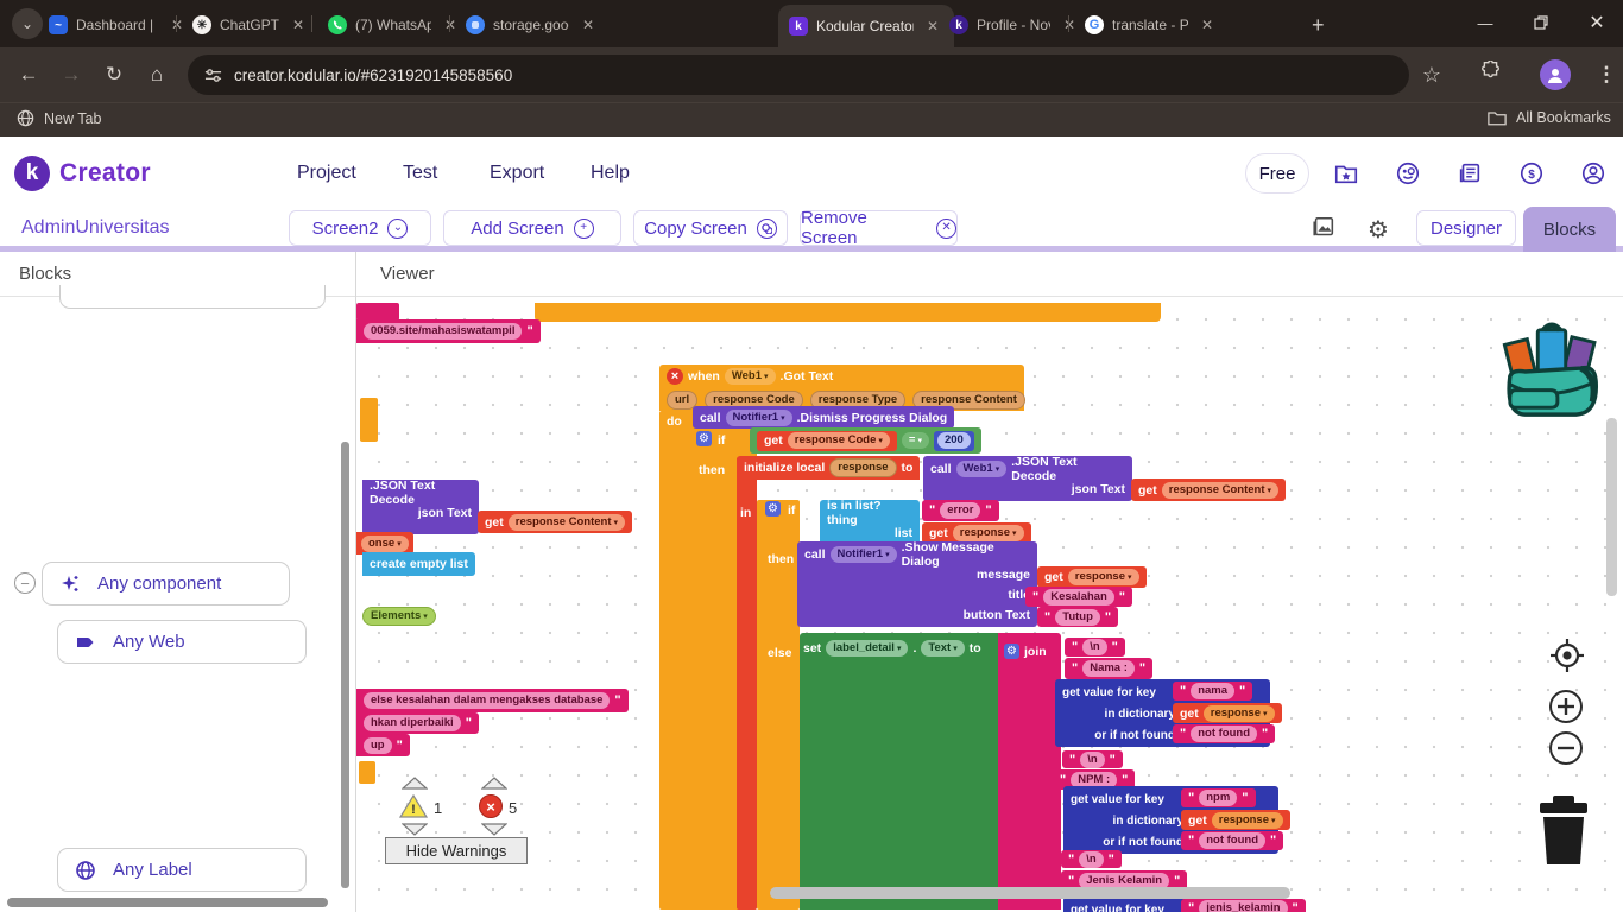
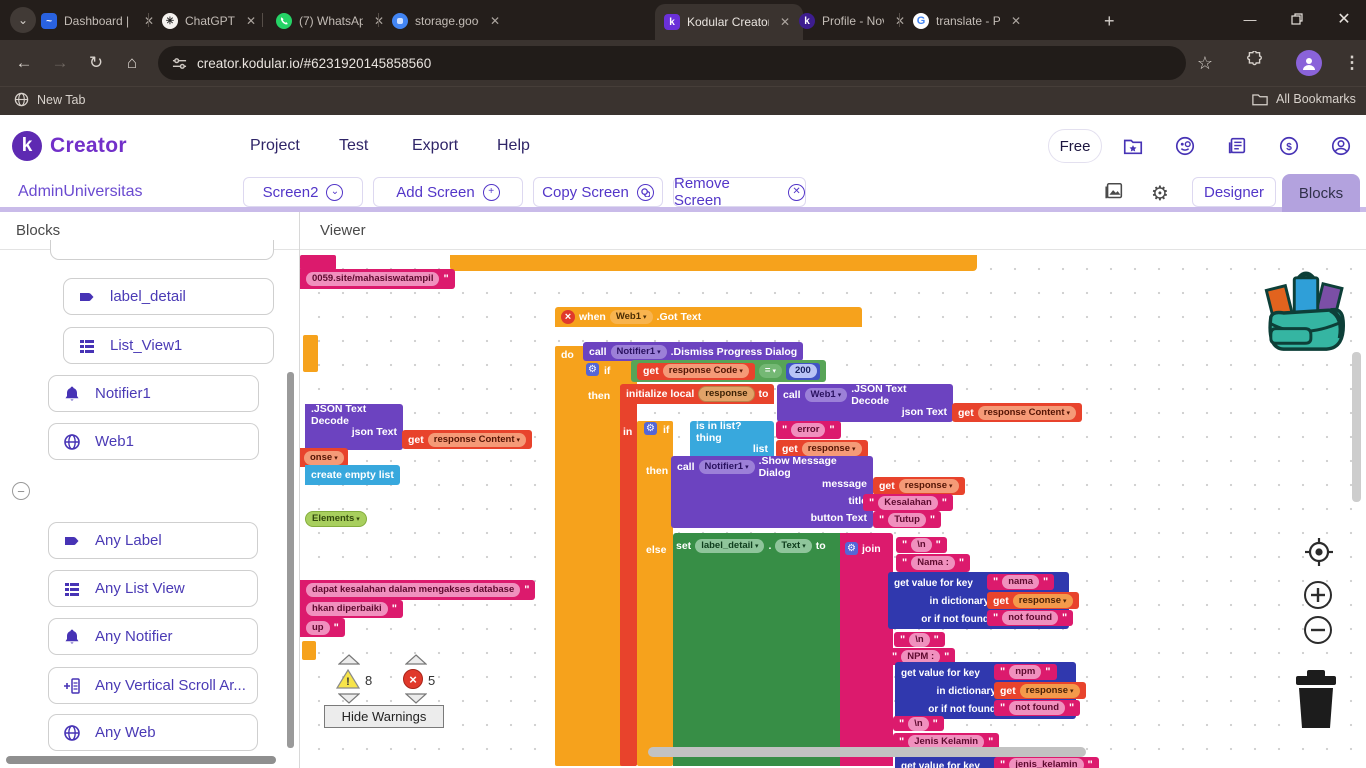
  ⌄
  ~
  Dashboard |
  ✳
  ChatGPT
  ✕
  (7) WhatsAp
  storage.goo
  ✕
  k
  Kodular Creato
  ✕
  k
  Profile - No
  G
  translate - P
  ✕
  +
  —
  ✕
  ←
  →
  ↻
  ⌂
  creator.kodular.io/#6231920145858560
  ☆
  ⋮
  New Tab
  All Bookmarks
  k
  Creator
  Project
  Test
  Export
  Help
  Free
  $
  AdminUniversitas
  Screen2
  ⌄
  Add Screen
  +
  Copy Screen
  Remove Screen
  ✕
  ⚙
  Designer
  Blocks
  Blocks
+ label_detail
+ List_View1
+ Notifier1
+ Web1
  −
- Any component
- Any Web
+ Any Label
+ Any List View
+ Any Notifier
+ Any Vertical Scroll Ar...
- Any Label
+ Any Web
  Viewer
  0059.site/mahasiswatampil
  "
  .JSON Text Decode
  json Text
  get
  response Content ▾
  onse ▾
  create empty list
  Elements ▾
- else kesalahan dalam mengakses database
+ dapat kesalahan dalam mengakses database
  "
  hkan diperbaiki
  "
  up
  "
  ×
  when
  Web1 ▾
  .Got Text
- url
- response Code
- response Type
- response Content
  do
  call
  Notifier1 ▾
  .Dismiss Progress Dialog
  ⚙
  if
  get
  response Code ▾
  = ▾
  200
  then
  initialize local
  response
  to
  call
  Web1 ▾
  .JSON Text Decode
  json Text
  get
  response Content ▾
  in
  ⚙
  if
  is in list? thing
  list
  "
  error
  "
  get
  response ▾
  then
  call
  Notifier1 ▾
  .Show Message Dialog
  message
  titl
  button Text
  get
  response ▾
  "
  Kesalahan
  "
  "
  Tutup
  "
  else
  set
  label_detail ▾
  .
  Text ▾
  to
  ⚙
  join
  "
  \n
  "
  "
  Nama :
  "
  get value for key
  in dictionar
  or if not found
  "
  nama
  "
  get
  response ▾
  "
  not found
  "
  "
  \n
  "
  "
  NPM :
  "
  get value for key
  in dictionar
  or if not found
  "
  npm
  "
  get
  response ▾
  "
  not found
  "
  "
  \n
  "
  "
  Jenis Kelamin
  "
  get value for key
  "
  jenis_kelamin
  "
  !
- 1
+ 8
  ×
  5
  Hide Warnings
